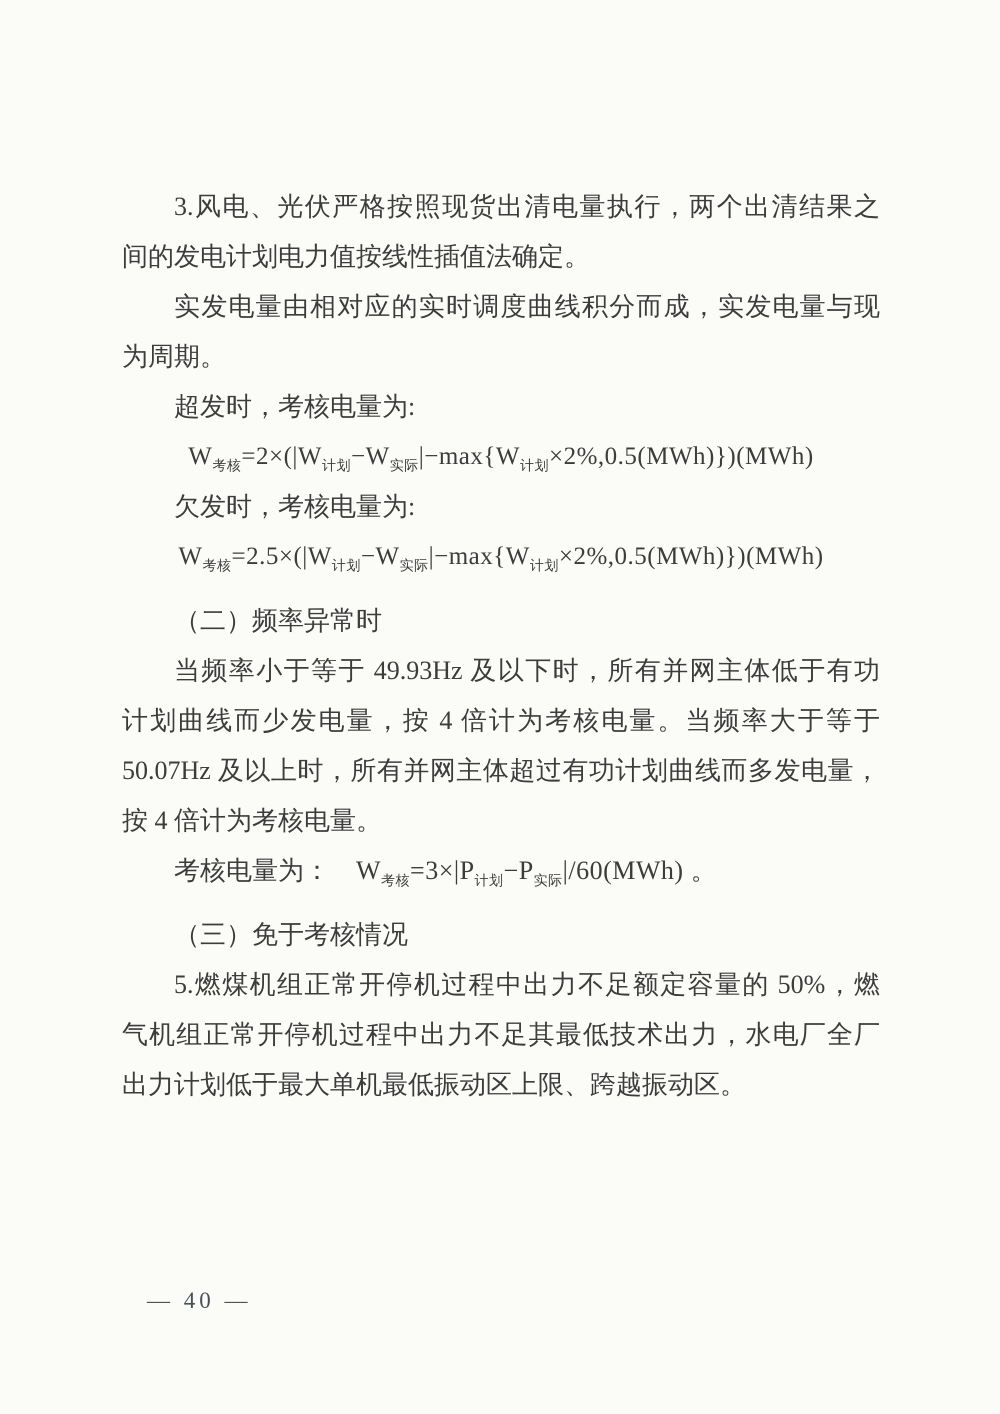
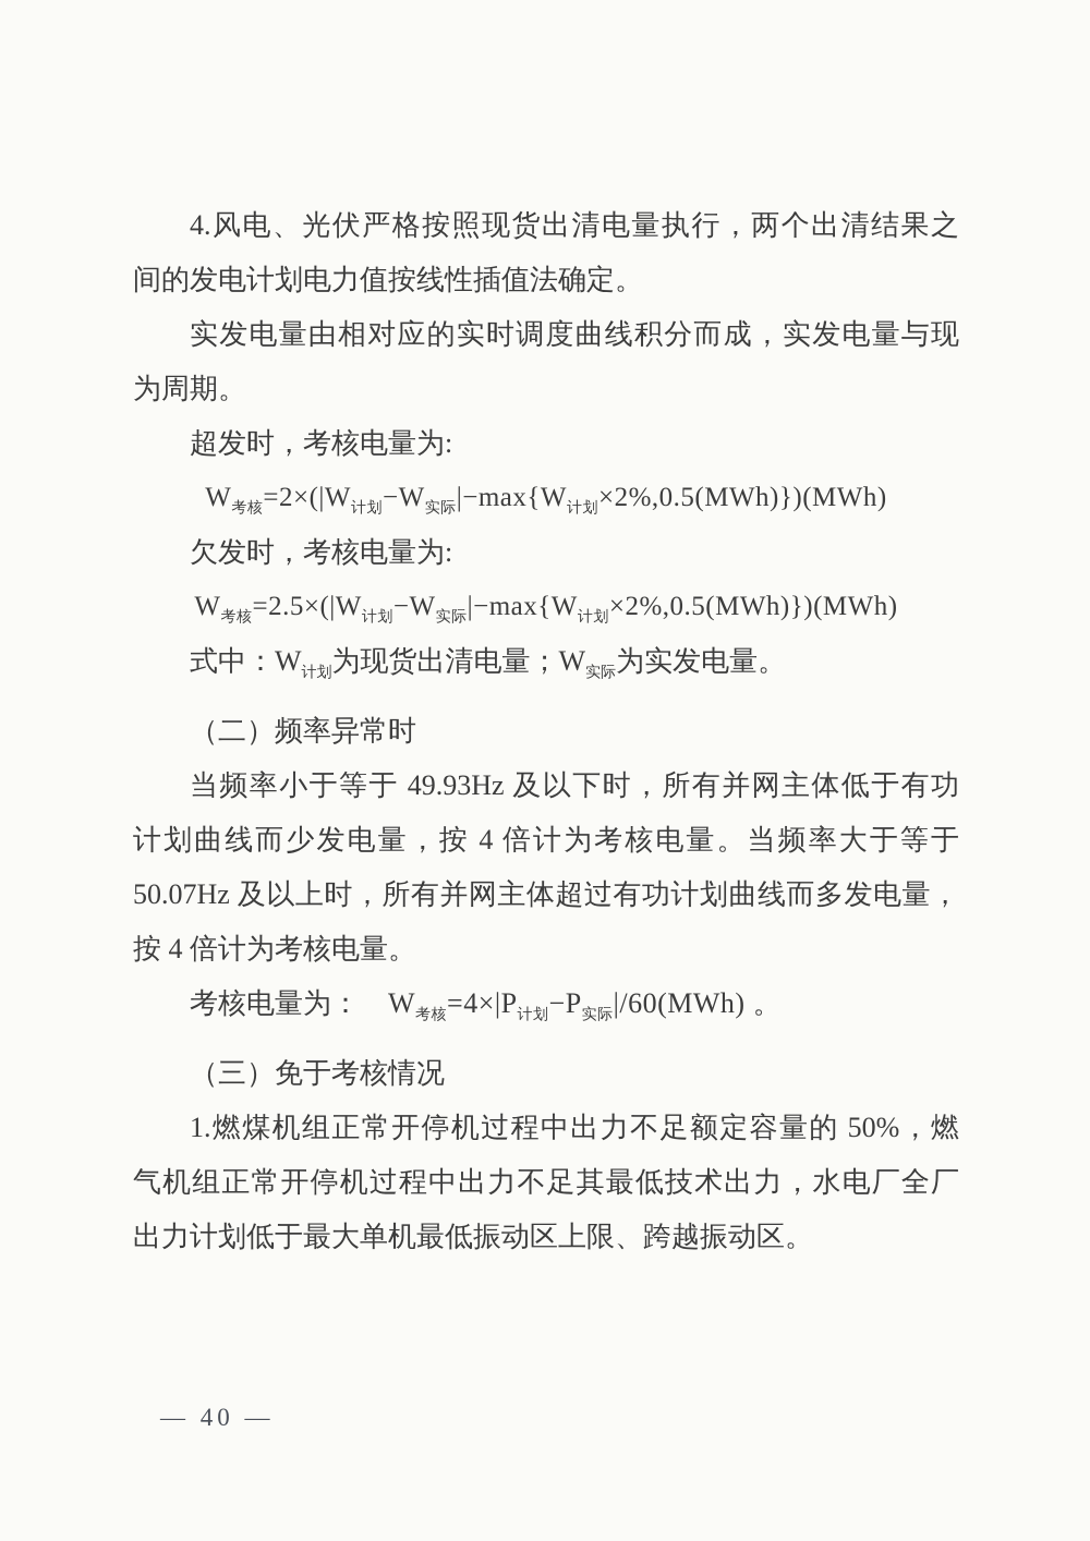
- 3.风电、光伏严格按照现货出清电量执行，两个出清结果之
+ 4.风电、光伏严格按照现货出清电量执行，两个出清结果之
  间的发电计划电力值按线性插值法确定。
  实发电量由相对应的实时调度曲线积分而成，实发电量与现
  为周期。
  超发时，考核电量为:
  W考核=2×(|W计划−W实际|−max{W计划×2%,0.5(MWh)})(MWh)
  欠发时，考核电量为:
  W考核=2.5×(|W计划−W实际|−max{W计划×2%,0.5(MWh)})(MWh)
+ 式中：W计划为现货出清电量；W实际为实发电量。
  （二）频率异常时
  当频率小于等于 49.93Hz 及以下时，所有并网主体低于有功
  计划曲线而少发电量，按 4 倍计为考核电量。当频率大于等于
  50.07Hz 及以上时，所有并网主体超过有功计划曲线而多发电量，
  按 4 倍计为考核电量。
- 考核电量为： W考核=3×|P计划−P实际|/60(MWh) 。
+ 考核电量为： W考核=4×|P计划−P实际|/60(MWh) 。
  （三）免于考核情况
- 5.燃煤机组正常开停机过程中出力不足额定容量的 50%，燃
+ 1.燃煤机组正常开停机过程中出力不足额定容量的 50%，燃
  气机组正常开停机过程中出力不足其最低技术出力，水电厂全厂
  出力计划低于最大单机最低振动区上限、跨越振动区。
  — 40 —
